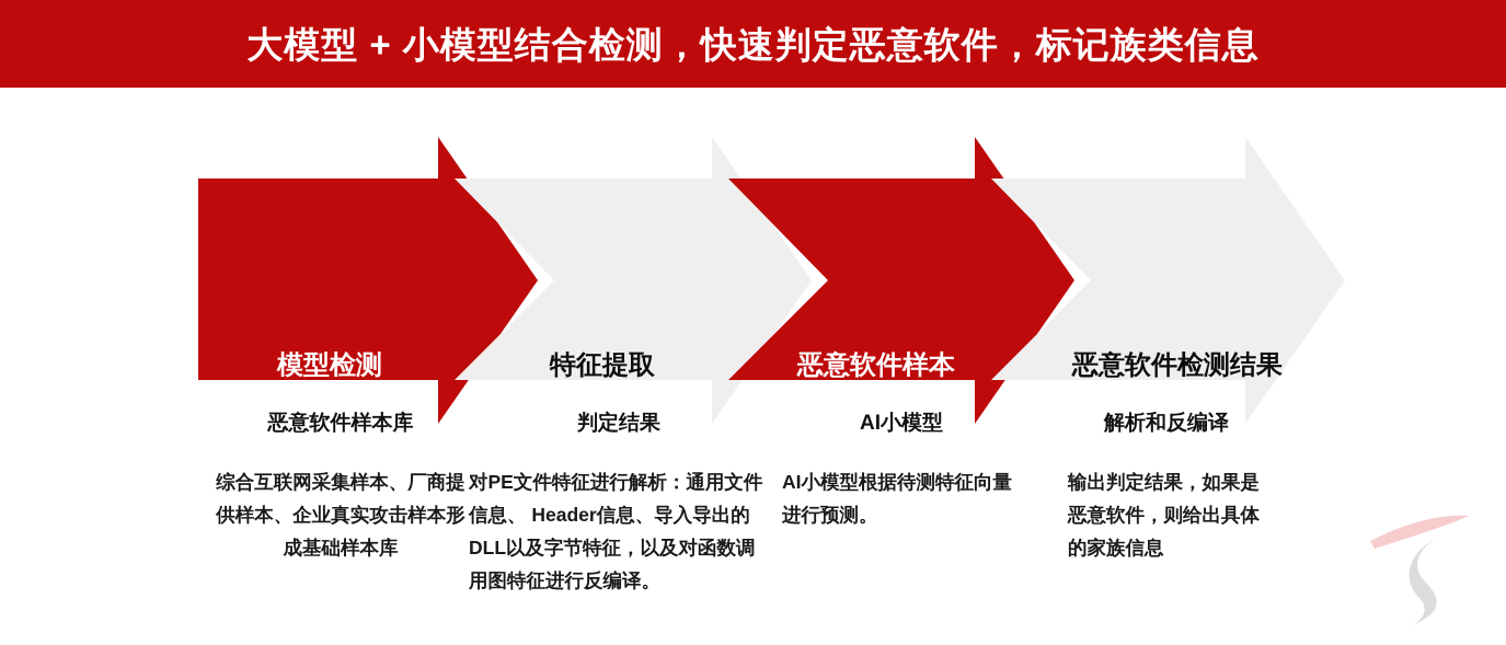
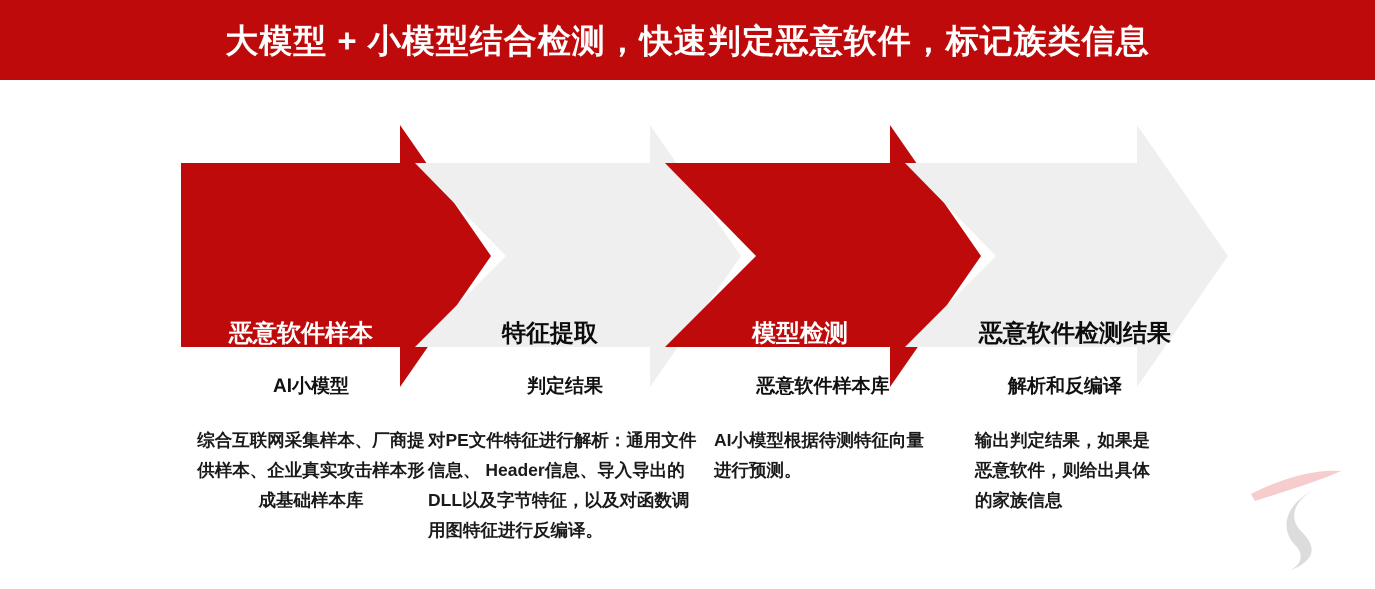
  大模型 + 小模型结合检测，快速判定恶意软件，标记族类信息
- 模型检测
+ 恶意软件样本
  特征提取
- 恶意软件样本
+ 模型检测
  恶意软件检测结果
- 恶意软件样本库
+ AI小模型
  综合互联网采集样本、厂商提供样本、企业真实攻击样本形成基础样本库
  判定结果
  对PE文件特征进行解析：通用文件信息、 Header信息、导入导出的DLL以及字节特征，以及对函数调用图特征进行反编译。
- AI小模型
+ 恶意软件样本库
  AI小模型根据待测特征向量进行预测。
  解析和反编译
  输出判定结果，如果是恶意软件，则给出具体的家族信息
